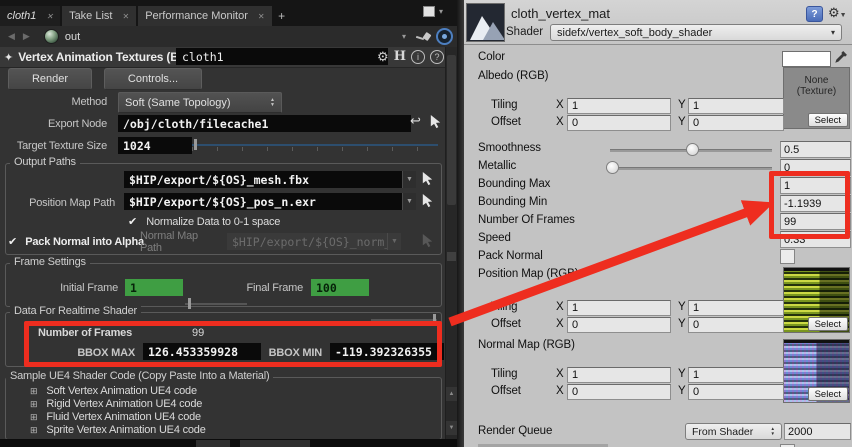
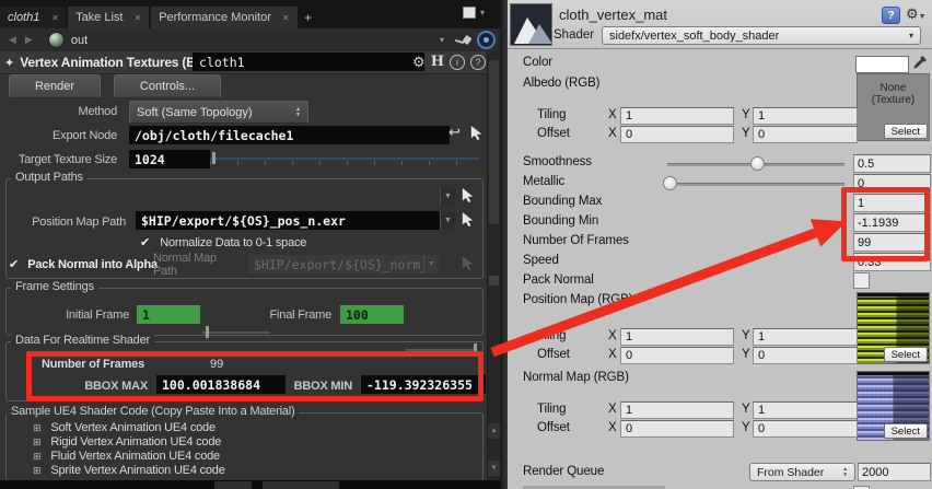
  cloth1
  ✕
  Take List
  ✕
  Performance Monitor
  ✕
  +
  ▾
  ◀
  ▶
  out
  ▾
  ✦
  Vertex Animation Textures (B
  cloth1
  ⚙
  H
  i
  ?
  Render
  Controls...
  Method
  Soft (Same Topology)
  Export Node
  /obj/cloth/filecache1
  ↩
  Target Texture Size
  1024
  Output Paths
- $HIP/export/${OS}_mesh.fbx
  Position Map Path
  $HIP/export/${OS}_pos_n.exr
  ✔
  Normalize Data to 0-1 space
  ✔
  Pack Normal into Alpha
  Normal Map Path
  $HIP/export/${OS}_norm
  Frame Settings
  Initial Frame
  1
  Final Frame
  100
  Data For Realtime Shader
  Number of Frames
  99
  BBOX MAX
- 126.453359928
+ 100.001838684
  BBOX MIN
  -119.392326355
  Sample UE4 Shader Code (Copy Paste Into a Material)
  ⊞
  Soft Vertex Animation UE4 code
  ⊞
  Rigid Vertex Animation UE4 code
  ⊞
  Fluid Vertex Animation UE4 code
  ⊞
  Sprite Vertex Animation UE4 code
  cloth_vertex_mat
  ?
  Shader
  sidefx/vertex_soft_body_shader
  ▾
  Color
  Albedo (RGB)
  None
  (Texture)
  Select
  Tiling
  X
  1
  Y
  1
  Offset
  X
  0
  Y
  0
  Smoothness
  0.5
  Metallic
  0
  Bounding Max
  1
  Bounding Min
  -1.1939
  Number Of Frames
  99
  Speed
  0.33
  Pack Normal
  Position Map (RG
  Select
  X
  1
  Y
  1
  Offset
  X
  0
  Y
  0
  Normal Map (RGB)
  Select
  Tiling
  X
  1
  Y
  1
  Offset
  X
  0
  Y
  0
  Render Queue
  From Shader
  2000
